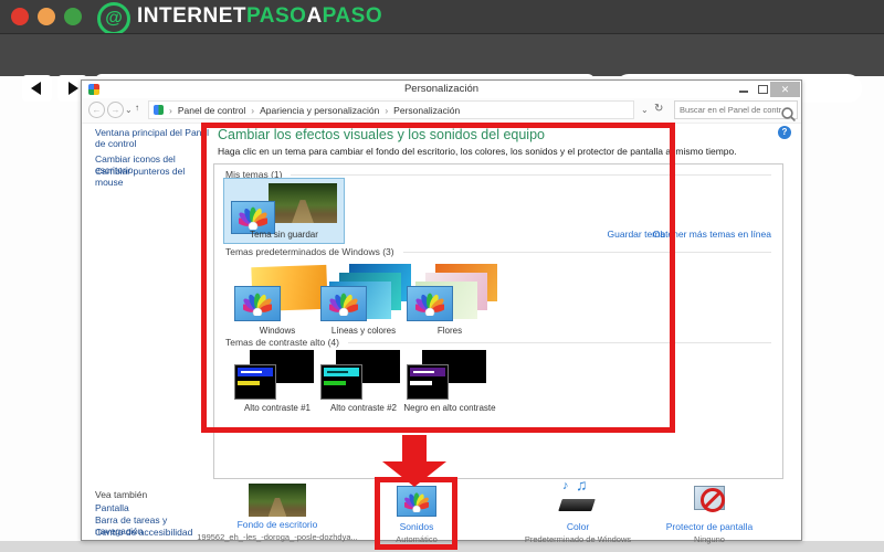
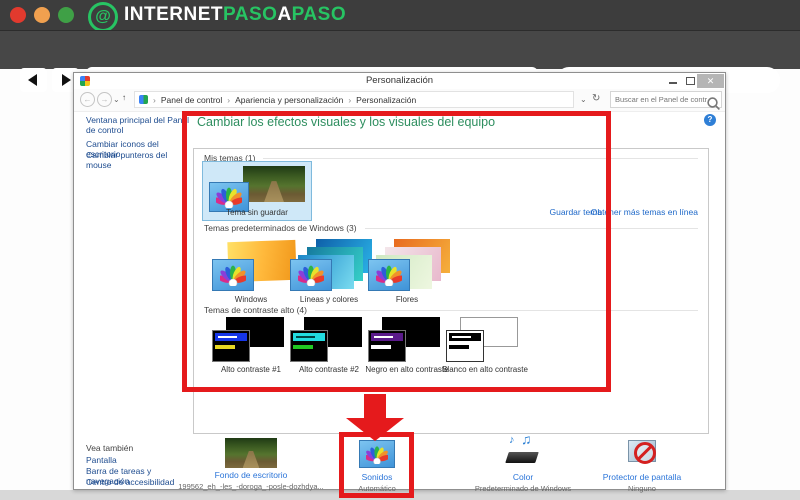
  @
  INTERNETPASOAPASO
  Personalización
  ✕
  ←
  →
  ⌄
  ↑
  ›
  Panel de control
  ›
  Apariencia y personalización
  ›
  Personalización
  ⌄
  ↻
  Buscar en el Panel de contr
  ?
  Ventana principal del Panel de control
  Cambiar iconos del escritorio
  Cambiar punteros del mouse
  Vea también
  Pantalla
  Barra de tareas y navegación
  Centro de accesibilidad
- Cambiar los efectos visuales y los sonidos del equipo
+ Cambiar los efectos visuales y los visuales del equipo
- Haga clic en un tema para cambiar el fondo del escritorio, los colores, los sonidos y el protector de pantalla al mismo tiempo.
  Mis temas (1)
  Tema sin guardar
  Guardar tema
  Obtener más temas en línea
  Temas predeterminados de Windows (3)
  Windows
  Líneas y colores
  Flores
  Temas de contraste alto (4)
  Alto contraste #1
  Alto contraste #2
  Negro en alto contraste
+ Blanco en alto contraste
  Fondo de escritorio
  199562_eh_-les_-doroga_-posle-dozhdya...
  Sonidos
  Automático
  ♪
  ♫
  Color
  Predeterminado de Windows
  Protector de pantalla
  Ninguno
